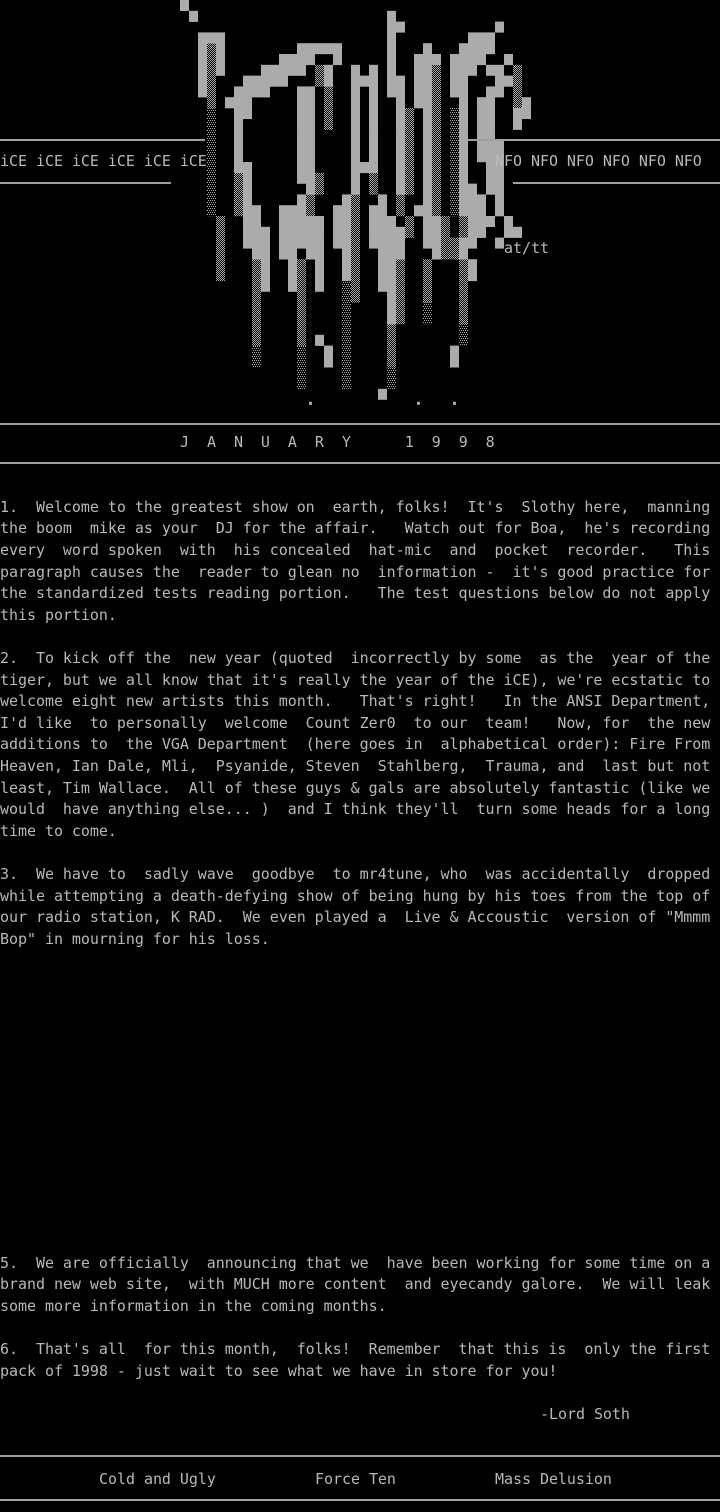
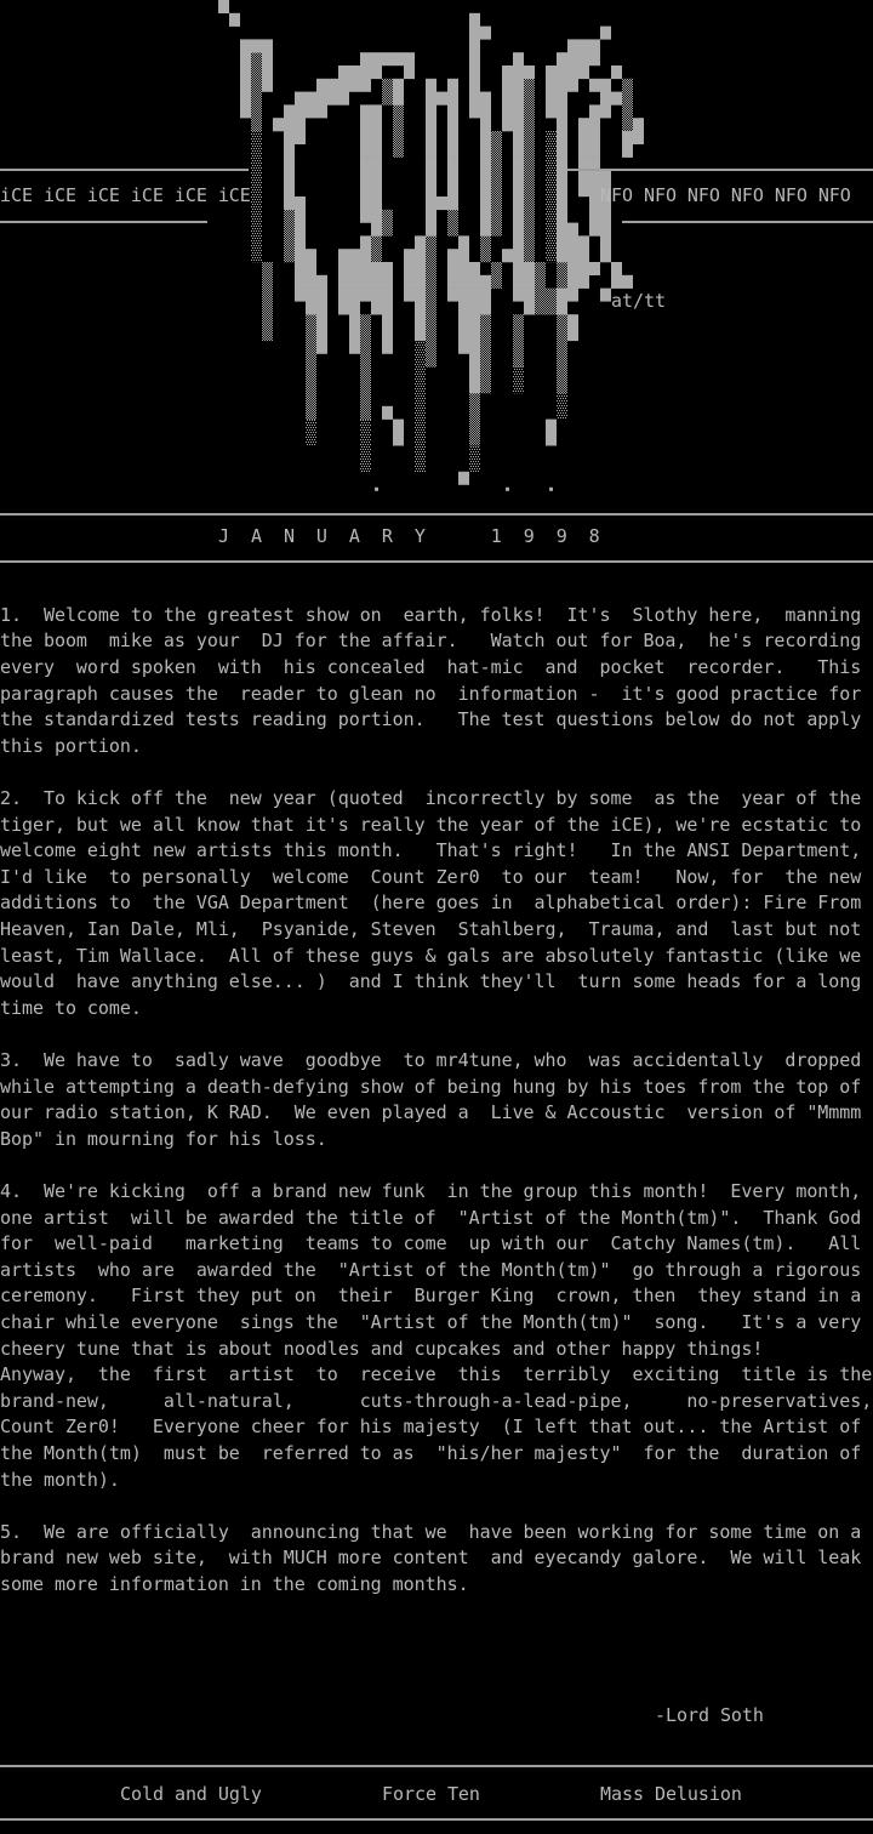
  iCE iCE iCE iCE iCE iCE
  NFO NFO NFO NFO NFO NFO
  at/tt
  J A N U A R Y 1 9 9 8
  1. Welcome to the greatest show on earth, folks! It's Slothy here, manning
  the boom mike as your DJ for the affair. Watch out for Boa, he's recording
  every word spoken with his concealed hat-mic and pocket recorder. This
  paragraph causes the reader to glean no information - it's good practice for
  the standardized tests reading portion. The test questions below do not apply
  this portion.
  2. To kick off the new year (quoted incorrectly by some as the year of the
  tiger, but we all know that it's really the year of the iCE), we're ecstatic to
  welcome eight new artists this month. That's right! In the ANSI Department,
  I'd like to personally welcome Count Zer0 to our team! Now, for the new
  additions to the VGA Department (here goes in alphabetical order): Fire From
  Heaven, Ian Dale, Mli, Psyanide, Steven Stahlberg, Trauma, and last but not
  least, Tim Wallace. All of these guys & gals are absolutely fantastic (like we
  would have anything else... ) and I think they'll turn some heads for a long
  time to come.
  3. We have to sadly wave goodbye to mr4tune, who was accidentally dropped
  while attempting a death-defying show of being hung by his toes from the top of
  our radio station, K RAD. We even played a Live & Accoustic version of "Mmmm
  Bop" in mourning for his loss.
+ 4. We're kicking off a brand new funk in the group this month! Every month,
+ one artist will be awarded the title of "Artist of the Month(tm)". Thank God
+ for well-paid marketing teams to come up with our Catchy Names(tm). All
+ artists who are awarded the "Artist of the Month(tm)" go through a rigorous
+ ceremony. First they put on their Burger King crown, then they stand in a
+ chair while everyone sings the "Artist of the Month(tm)" song. It's a very
+ cheery tune that is about noodles and cupcakes and other happy things!
+ Anyway, the first artist to receive this terribly exciting title is the
+ brand-new, all-natural, cuts-through-a-lead-pipe, no-preservatives,
+ Count Zer0! Everyone cheer for his majesty (I left that out... the Artist of
+ the Month(tm) must be referred to as "his/her majesty" for the duration of
+ the month).
  5. We are officially announcing that we have been working for some time on a
  brand new web site, with MUCH more content and eyecandy galore. We will leak
  some more information in the coming months.
- 6. That's all for this month, folks! Remember that this is only the first
- pack of 1998 - just wait to see what we have in store for you!
  -Lord Soth
  Cold and Ugly
  Force Ten
  Mass Delusion
